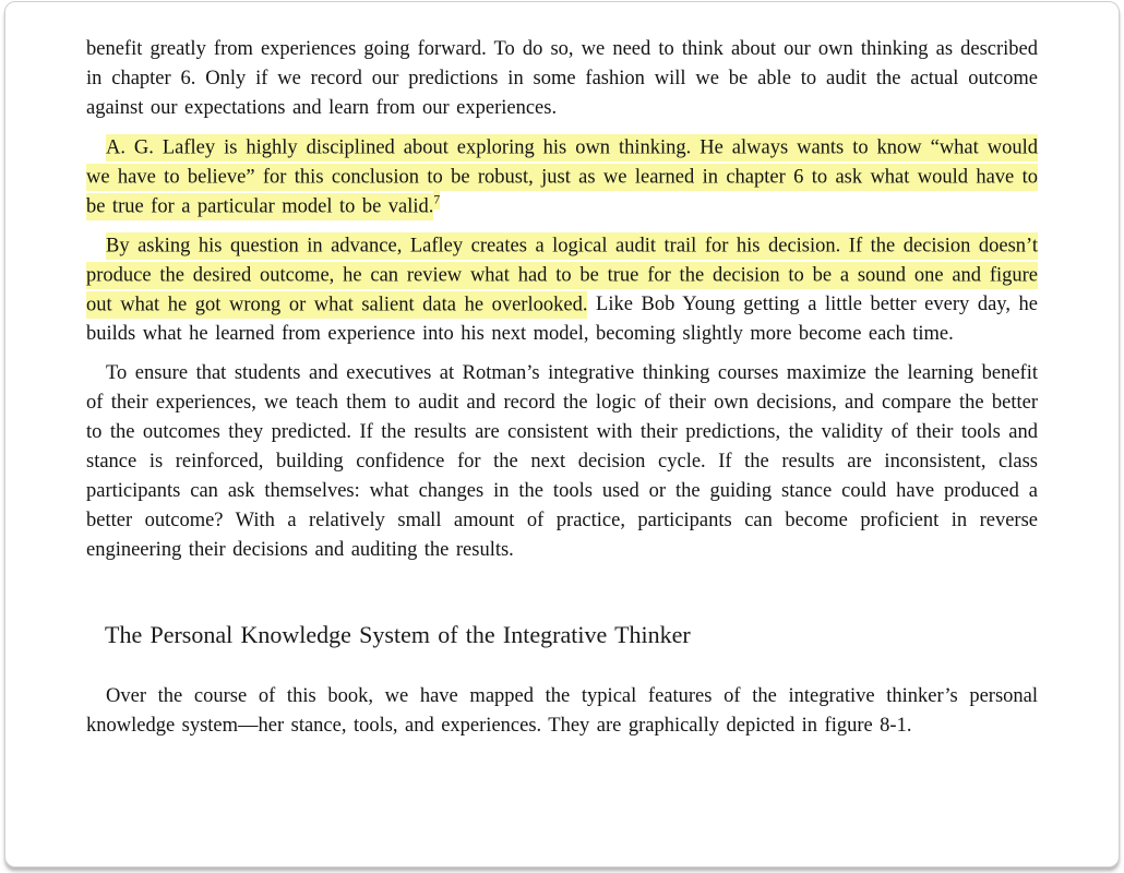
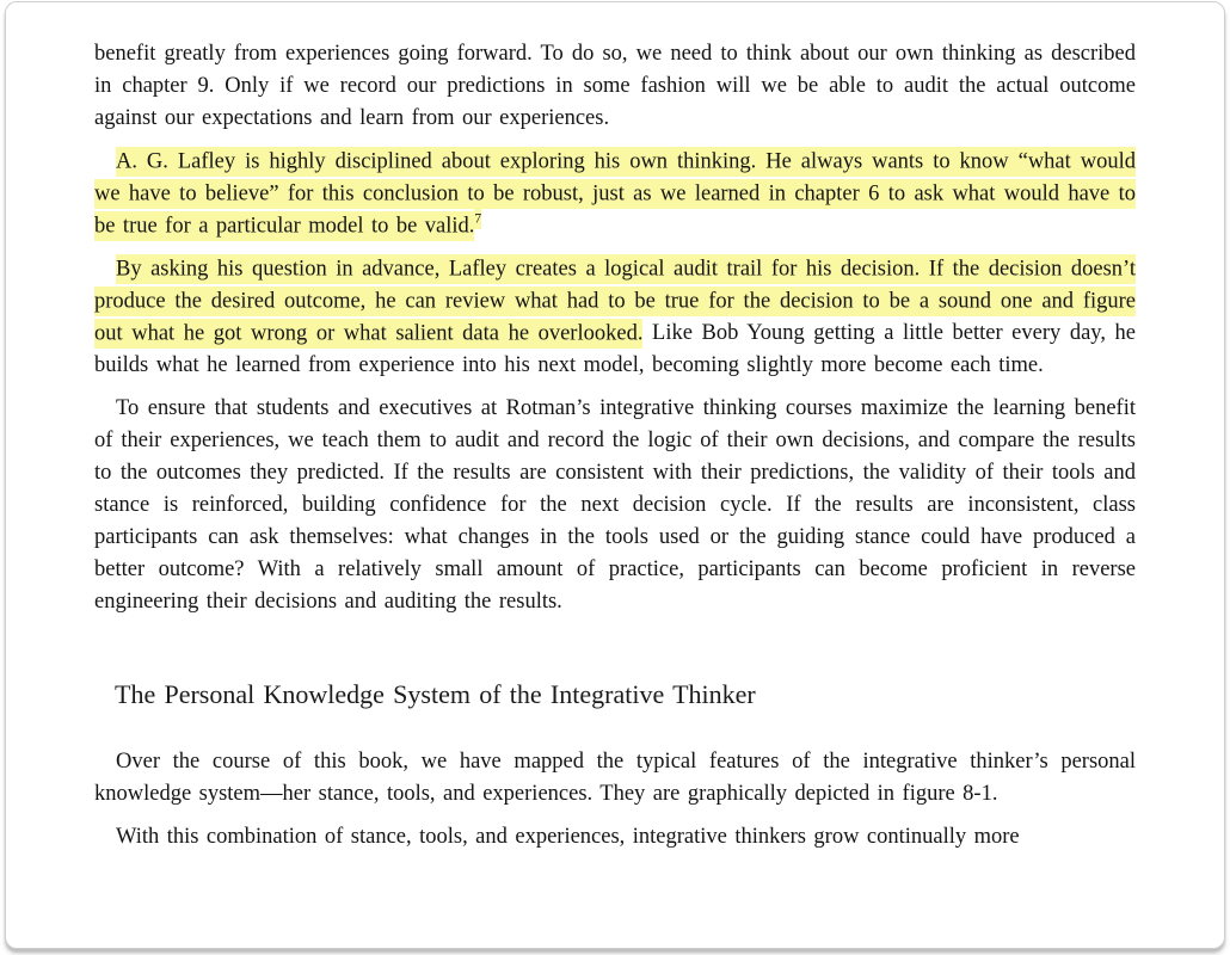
- benefit greatly from experiences going forward. To do so, we need to think about our own thinking as described in chapter 6. Only if we record our predictions in some fashion will we be able to audit the actual outcome against our expectations and learn from our experiences.
+ benefit greatly from experiences going forward. To do so, we need to think about our own thinking as described in chapter 9. Only if we record our predictions in some fashion will we be able to audit the actual outcome against our expectations and learn from our experiences.
  A. G. Lafley is highly disciplined about exploring his own thinking. He always wants to know “what would we have to believe” for this conclusion to be robust, just as we learned in chapter 6 to ask what would have to be true for a particular model to be valid.7
  By asking his question in advance, Lafley creates a logical audit trail for his decision. If the decision doesn’t produce the desired outcome, he can review what had to be true for the decision to be a sound one and figure out what he got wrong or what salient data he overlooked. Like Bob Young getting a little better every day, he builds what he learned from experience into his next model, becoming slightly more become each time.
- To ensure that students and executives at Rotman’s integrative thinking courses maximize the learning benefit of their experiences, we teach them to audit and record the logic of their own decisions, and compare the better to the outcomes they predicted. If the results are consistent with their predictions, the validity of their tools and stance is reinforced, building confidence for the next decision cycle. If the results are inconsistent, class participants can ask themselves: what changes in the tools used or the guiding stance could have produced a better outcome? With a relatively small amount of practice, participants can become proficient in reverse engineering their decisions and auditing the results.
+ To ensure that students and executives at Rotman’s integrative thinking courses maximize the learning benefit of their experiences, we teach them to audit and record the logic of their own decisions, and compare the results to the outcomes they predicted. If the results are consistent with their predictions, the validity of their tools and stance is reinforced, building confidence for the next decision cycle. If the results are inconsistent, class participants can ask themselves: what changes in the tools used or the guiding stance could have produced a better outcome? With a relatively small amount of practice, participants can become proficient in reverse engineering their decisions and auditing the results.
  The Personal Knowledge System of the Integrative Thinker
  Over the course of this book, we have mapped the typical features of the integrative thinker’s personal knowledge system—her stance, tools, and experiences. They are graphically depicted in figure 8-1.
+ With this combination of stance, tools, and experiences, integrative thinkers grow continually more
